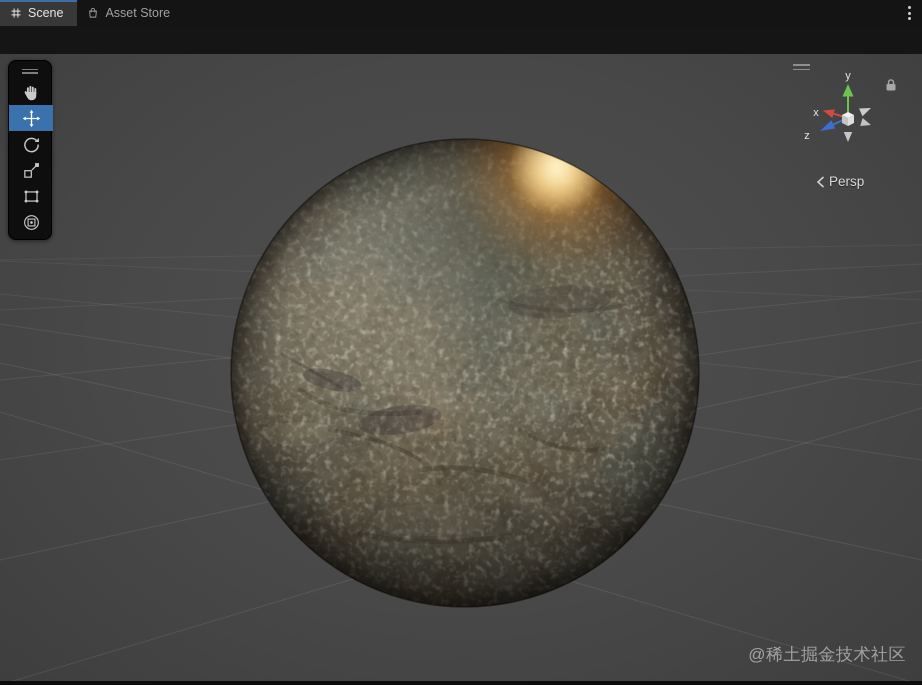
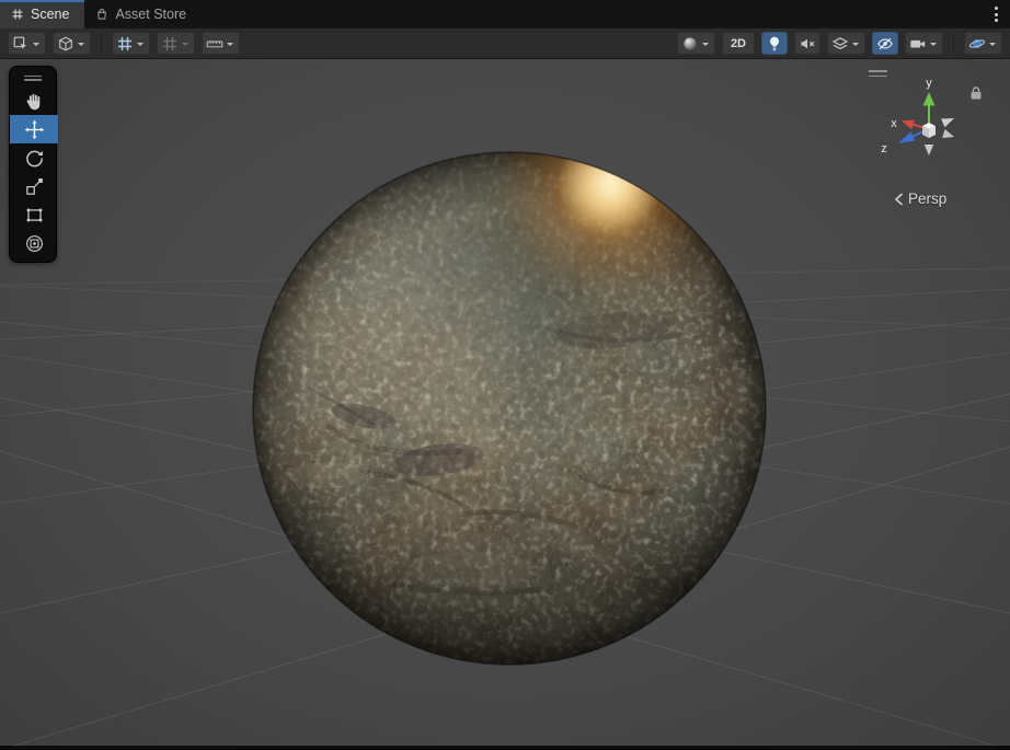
  Scene
  Asset Store
+ 2D
  y
  x
  z
  Persp
- @稀土掘金技术社区
